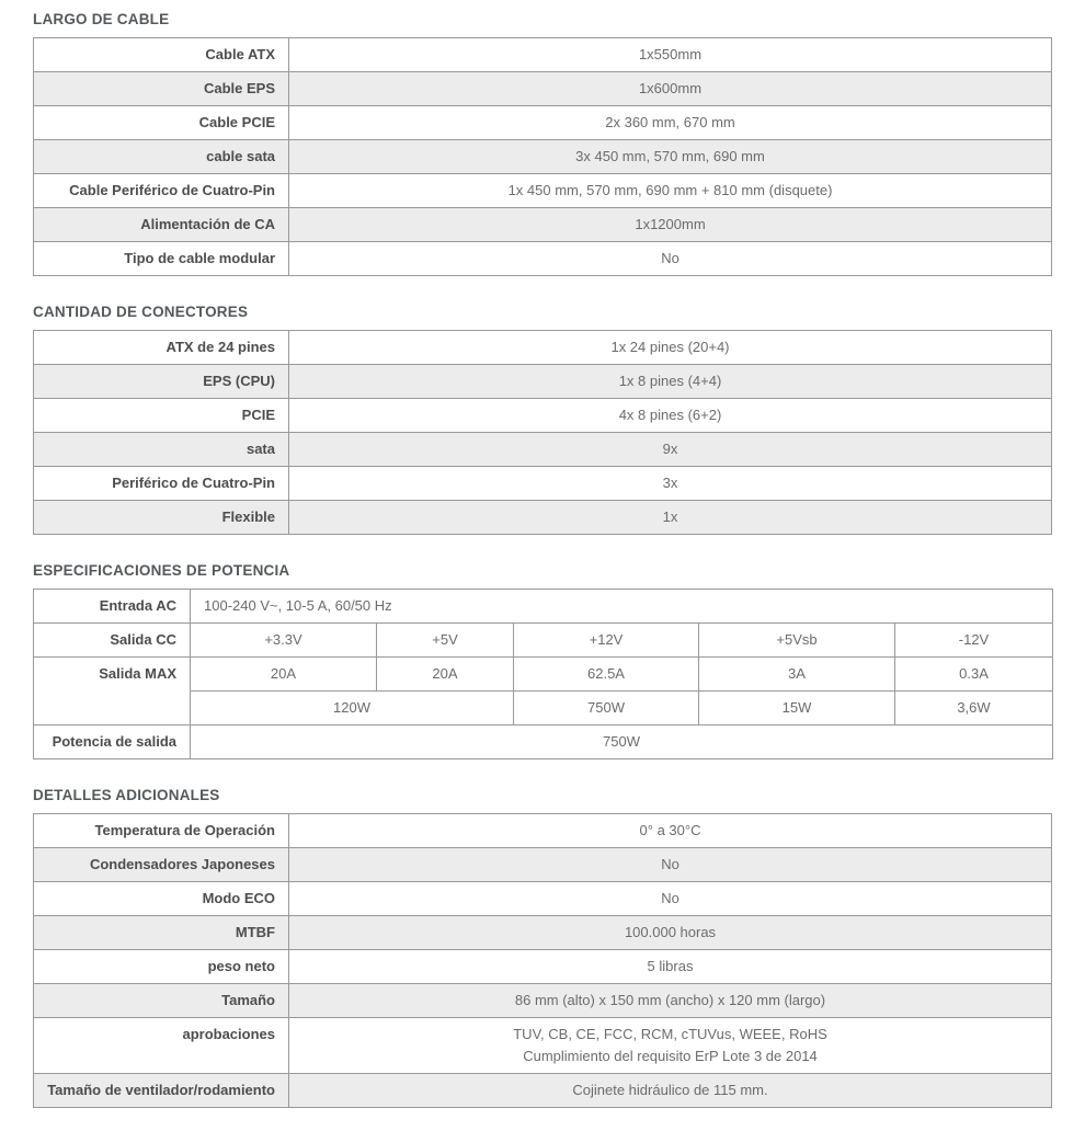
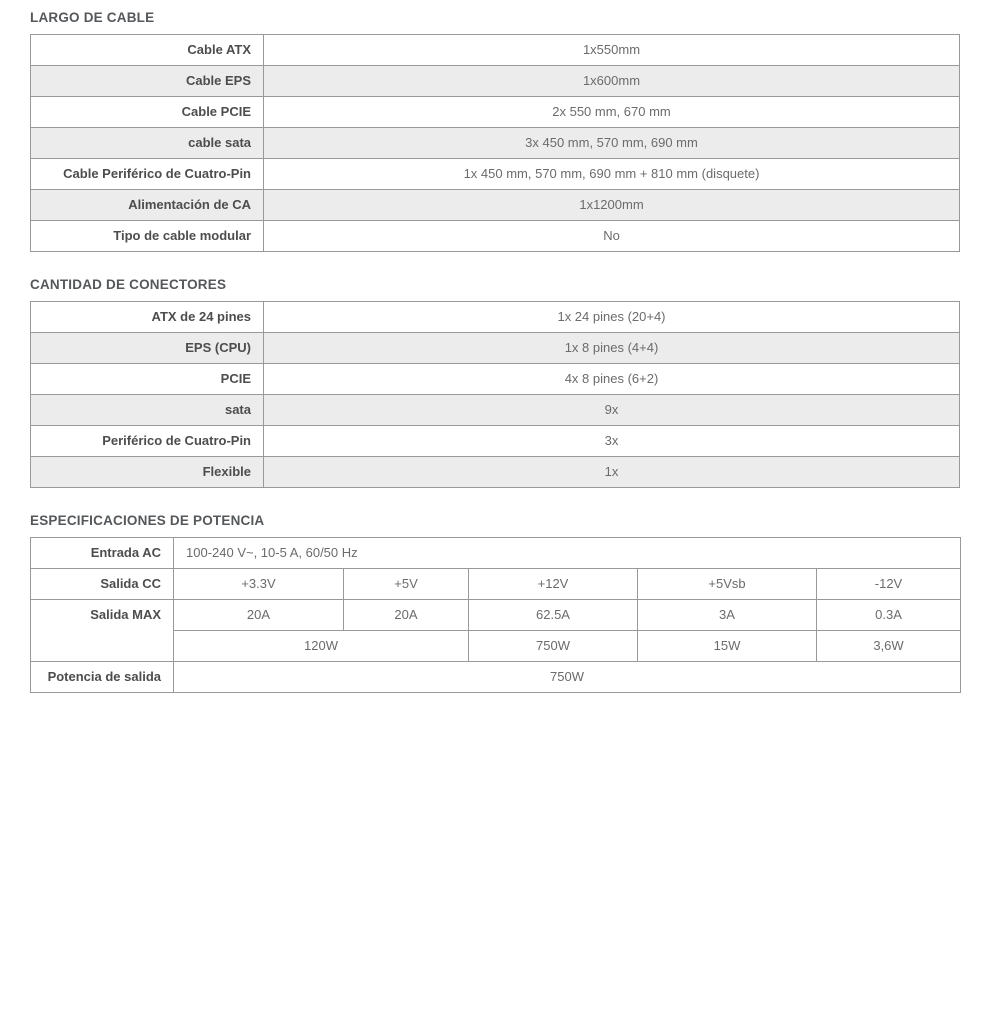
  LARGO DE CABLE
  Cable ATX	1x550mm
  Cable EPS	1x600mm
- Cable PCIE	2x 360 mm, 670 mm
+ Cable PCIE	2x 550 mm, 670 mm
  cable sata	3x 450 mm, 570 mm, 690 mm
  Cable Periférico de Cuatro-Pin	1x 450 mm, 570 mm, 690 mm + 810 mm (disquete)
  Alimentación de CA	1x1200mm
  Tipo de cable modular	No
  CANTIDAD DE CONECTORES
  ATX de 24 pines	1x 24 pines (20+4)
  EPS (CPU)	1x 8 pines (4+4)
  PCIE	4x 8 pines (6+2)
  sata	9x
  Periférico de Cuatro-Pin	3x
  Flexible	1x
  ESPECIFICACIONES DE POTENCIA
  Entrada AC	100-240 V~, 10-5 A, 60/50 Hz
  Salida CC	+3.3V	+5V	+12V	+5Vsb	-12V
  Salida MAX	20A	20A	62.5A	3A	0.3A
  120W	750W	15W	3,6W
  Potencia de salida	750W
- DETALLES ADICIONALES
- Temperatura de Operación	0° a 30°C
- Condensadores Japoneses	No
- Modo ECO	No
- MTBF	100.000 horas
- peso neto	5 libras
- Tamaño	86 mm (alto) x 150 mm (ancho) x 120 mm (largo)
- aprobaciones	TUV, CB, CE, FCC, RCM, cTUVus, WEEE, RoHSCumplimiento del requisito ErP Lote 3 de 2014
- Tamaño de ventilador/rodamiento	Cojinete hidráulico de 115 mm.
